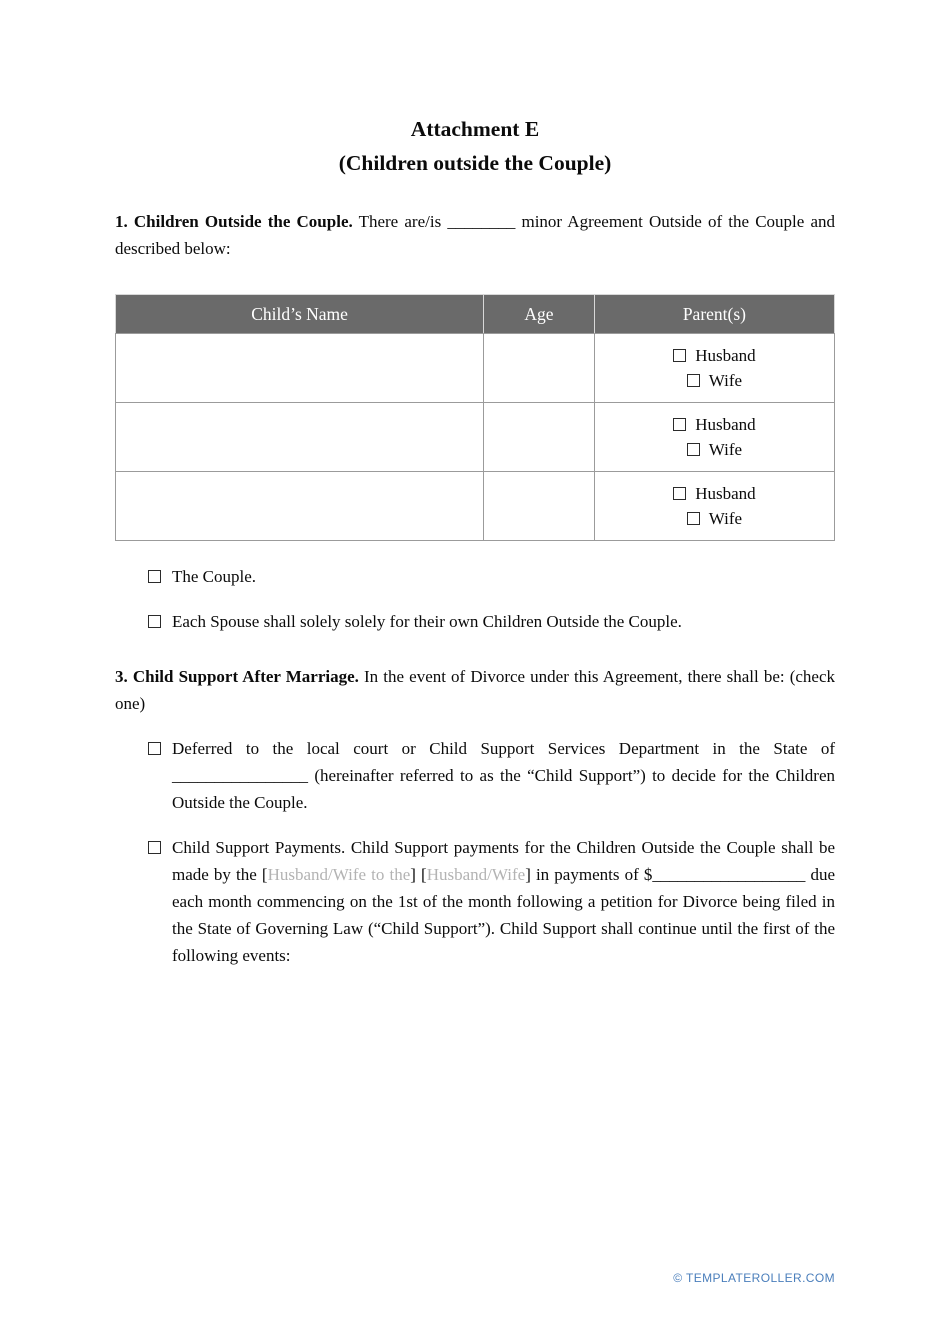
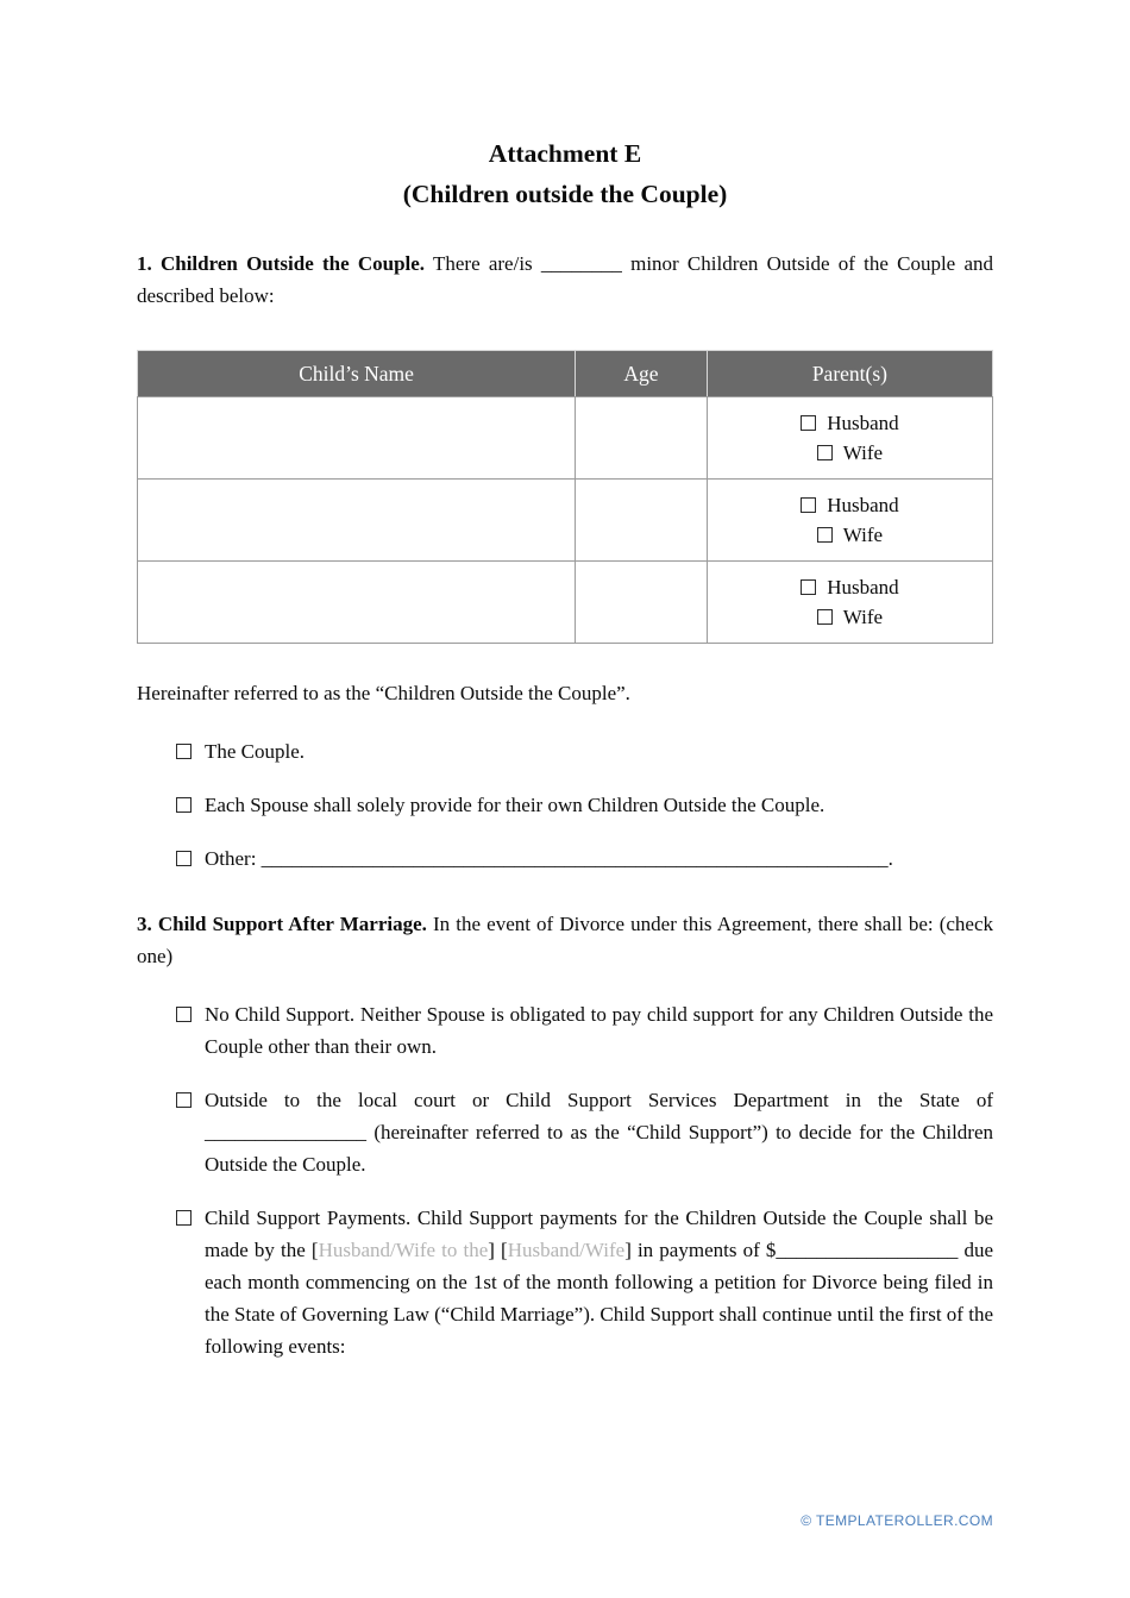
  Attachment E
  (Children outside the Couple)
- 1. Children Outside the Couple. There are/is ________ minor Agreement Outside of the Couple and described below:
+ 1. Children Outside the Couple. There are/is ________ minor Children Outside of the Couple and described below:
  Child’s Name	Age	Parent(s)
  		Husband Wife
  		Husband Wife
  		Husband Wife
+ Hereinafter referred to as the “Children Outside the Couple”.
  The Couple.
- Each Spouse shall solely solely for their own Children Outside the Couple.
+ Each Spouse shall solely provide for their own Children Outside the Couple.
+ Other: ______________________________________________________________.
  3. Child Support After Marriage. In the event of Divorce under this Agreement, there shall be: (check one)
+ No Child Support. Neither Spouse is obligated to pay child support for any Children Outside the Couple other than their own.
- Deferred to the local court or Child Support Services Department in the State of ________________ (hereinafter referred to as the “Child Support”) to decide for the Children Outside the Couple.
+ Outside to the local court or Child Support Services Department in the State of ________________ (hereinafter referred to as the “Child Support”) to decide for the Children Outside the Couple.
- Child Support Payments. Child Support payments for the Children Outside the Couple shall be made by the [Husband/Wife to the] [Husband/Wife] in payments of $__________________ due each month commencing on the 1st of the month following a petition for Divorce being filed in the State of Governing Law (“Child Support”). Child Support shall continue until the first of the following events:
+ Child Support Payments. Child Support payments for the Children Outside the Couple shall be made by the [Husband/Wife to the] [Husband/Wife] in payments of $__________________ due each month commencing on the 1st of the month following a petition for Divorce being filed in the State of Governing Law (“Child Marriage”). Child Support shall continue until the first of the following events:
  © TEMPLATEROLLER.COM
